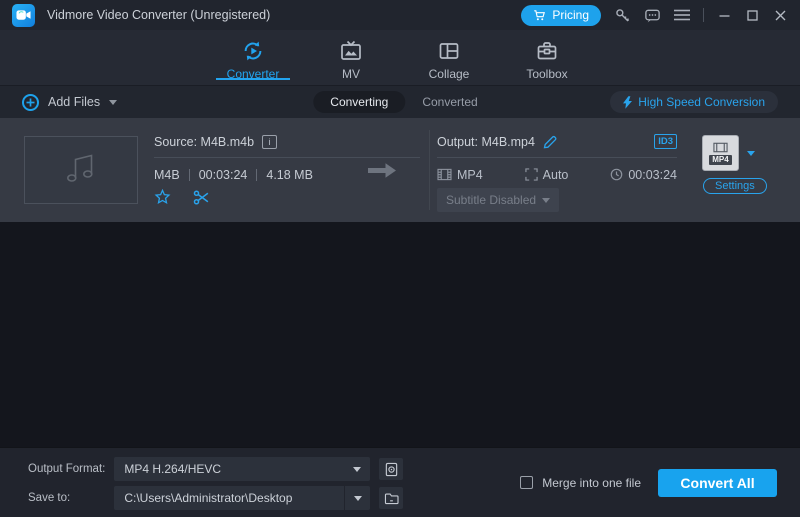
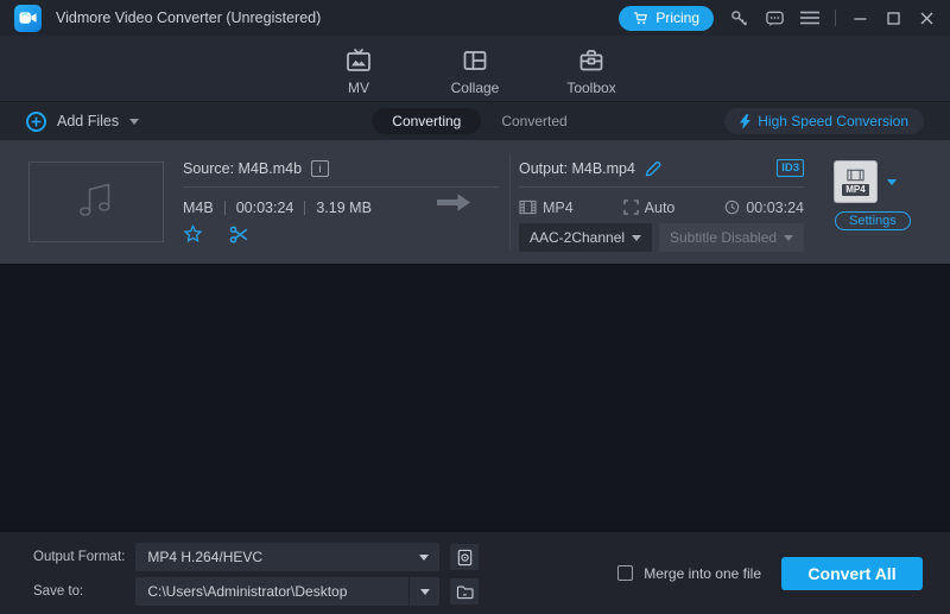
  Vidmore Video Converter (Unregistered)
  Pricing
- Converter
  MV
  Collage
  Toolbox
  Add Files
  Converting
  Converted
  High Speed Conversion
  Source: M4B.m4b
  i
  M4B
  00:03:24
- 4.18 MB
+ 3.19 MB
  Output: M4B.mp4
  ID3
  MP4
  Auto
  00:03:24
+ AAC-2Channel
  Subtitle Disabled
  MP4
  Settings
  Output Format:
  MP4 H.264/HEVC
  Save to:
  C:\Users\Administrator\Desktop
  Merge into one file
  Convert All
